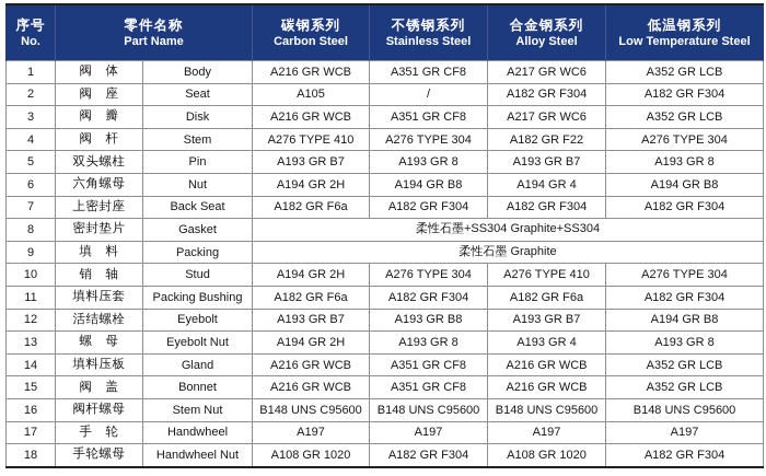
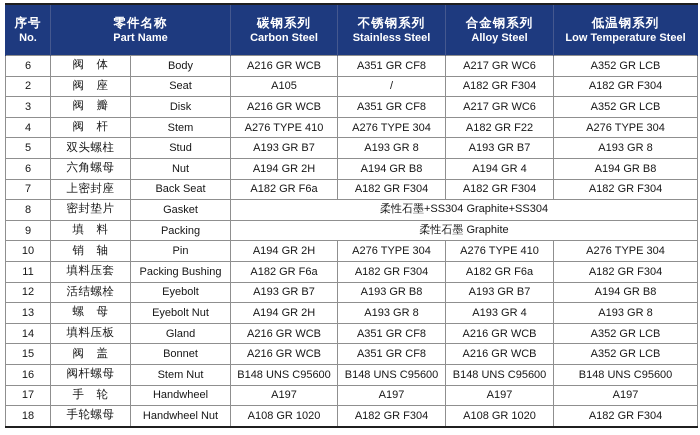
  序号 No.	零件名称 Part Name	碳钢系列 Carbon Steel	不锈钢系列 Stainless Steel	合金钢系列 Alloy Steel	低温钢系列 Low Temperature Steel
- 1	阀 体	Body	A216 GR WCB	A351 GR CF8	A217 GR WC6	A352 GR LCB
+ 6	阀 体	Body	A216 GR WCB	A351 GR CF8	A217 GR WC6	A352 GR LCB
  2	阀 座	Seat	A105	/	A182 GR F304	A182 GR F304
  3	阀 瓣	Disk	A216 GR WCB	A351 GR CF8	A217 GR WC6	A352 GR LCB
  4	阀 杆	Stem	A276 TYPE 410	A276 TYPE 304	A182 GR F22	A276 TYPE 304
- 5	双头螺柱	Pin	A193 GR B7	A193 GR 8	A193 GR B7	A193 GR 8
+ 5	双头螺柱	Stud	A193 GR B7	A193 GR 8	A193 GR B7	A193 GR 8
  6	六角螺母	Nut	A194 GR 2H	A194 GR B8	A194 GR 4	A194 GR B8
  7	上密封座	Back Seat	A182 GR F6a	A182 GR F304	A182 GR F304	A182 GR F304
  8	密封垫片	Gasket	柔性石墨+SS304 Graphite+SS304
  9	填 料	Packing	柔性石墨 Graphite
- 10	销 轴	Stud	A194 GR 2H	A276 TYPE 304	A276 TYPE 410	A276 TYPE 304
+ 10	销 轴	Pin	A194 GR 2H	A276 TYPE 304	A276 TYPE 410	A276 TYPE 304
  11	填料压套	Packing Bushing	A182 GR F6a	A182 GR F304	A182 GR F6a	A182 GR F304
  12	活结螺栓	Eyebolt	A193 GR B7	A193 GR B8	A193 GR B7	A194 GR B8
  13	螺 母	Eyebolt Nut	A194 GR 2H	A193 GR 8	A193 GR 4	A193 GR 8
  14	填料压板	Gland	A216 GR WCB	A351 GR CF8	A216 GR WCB	A352 GR LCB
  15	阀 盖	Bonnet	A216 GR WCB	A351 GR CF8	A216 GR WCB	A352 GR LCB
  16	阀杆螺母	Stem Nut	B148 UNS C95600	B148 UNS C95600	B148 UNS C95600	B148 UNS C95600
  17	手 轮	Handwheel	A197	A197	A197	A197
  18	手轮螺母	Handwheel Nut	A108 GR 1020	A182 GR F304	A108 GR 1020	A182 GR F304
